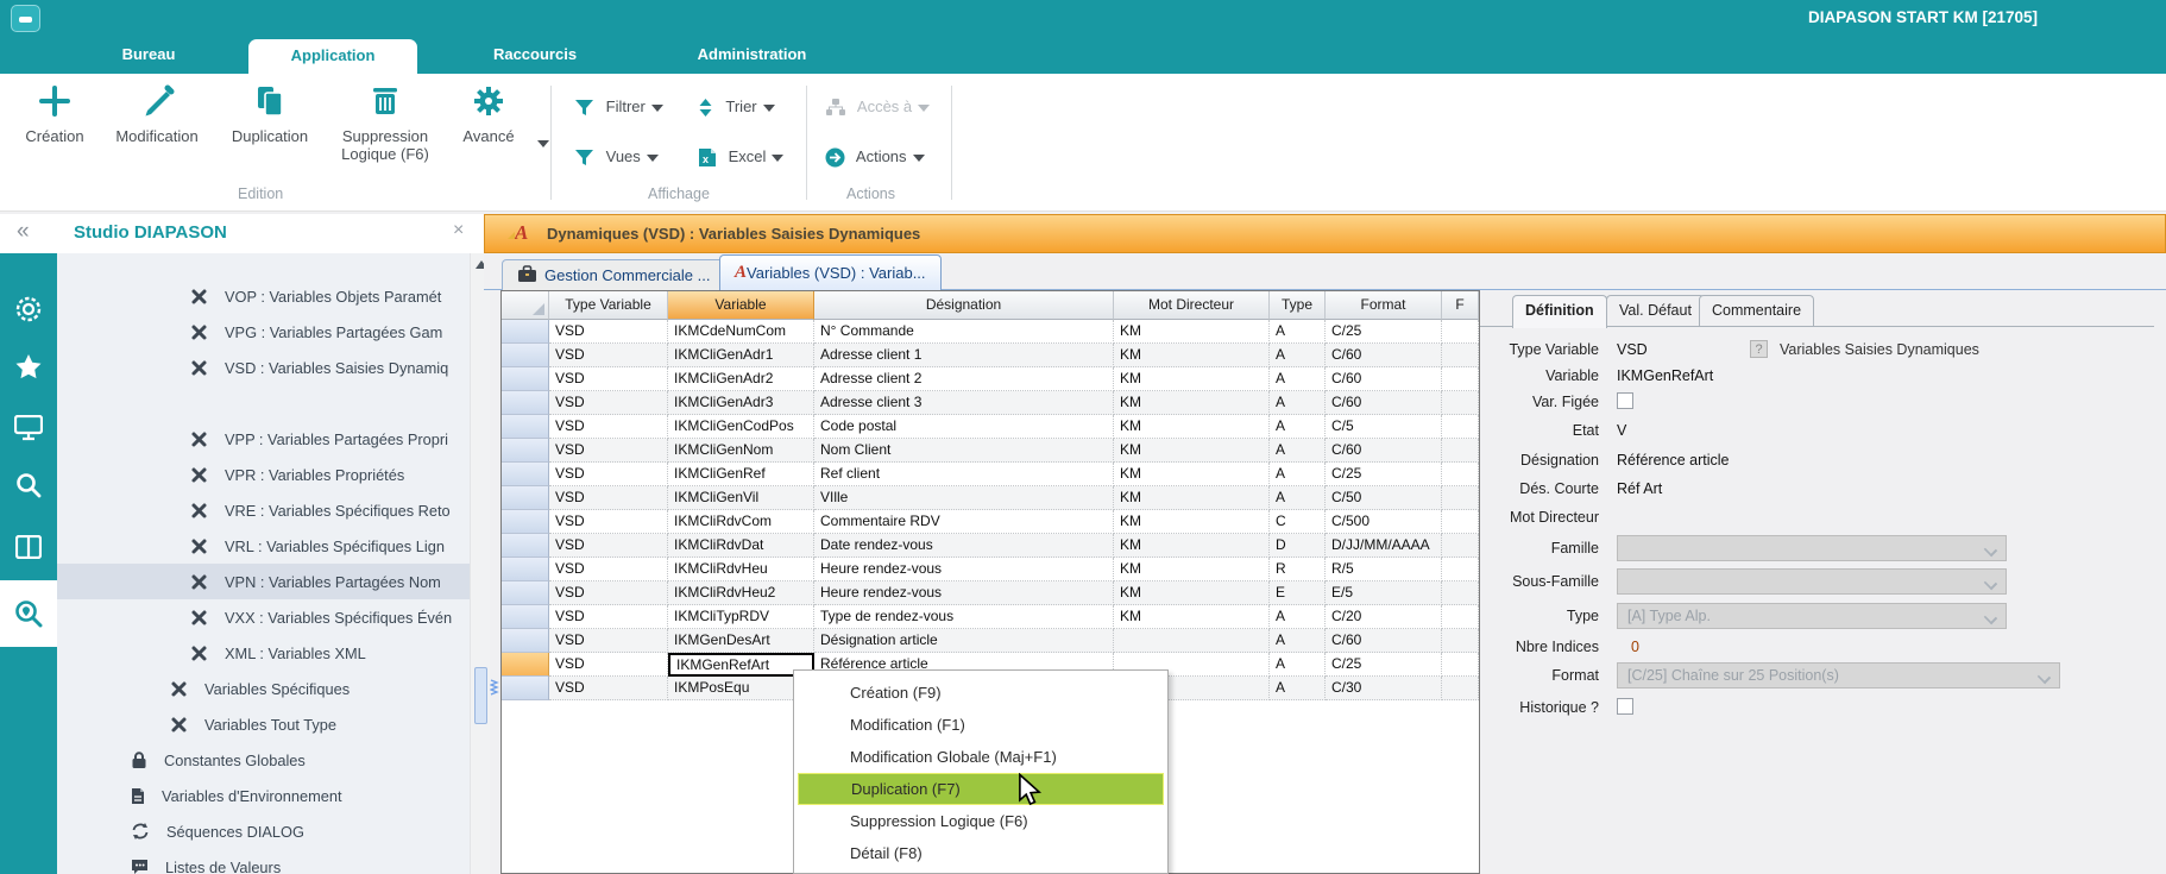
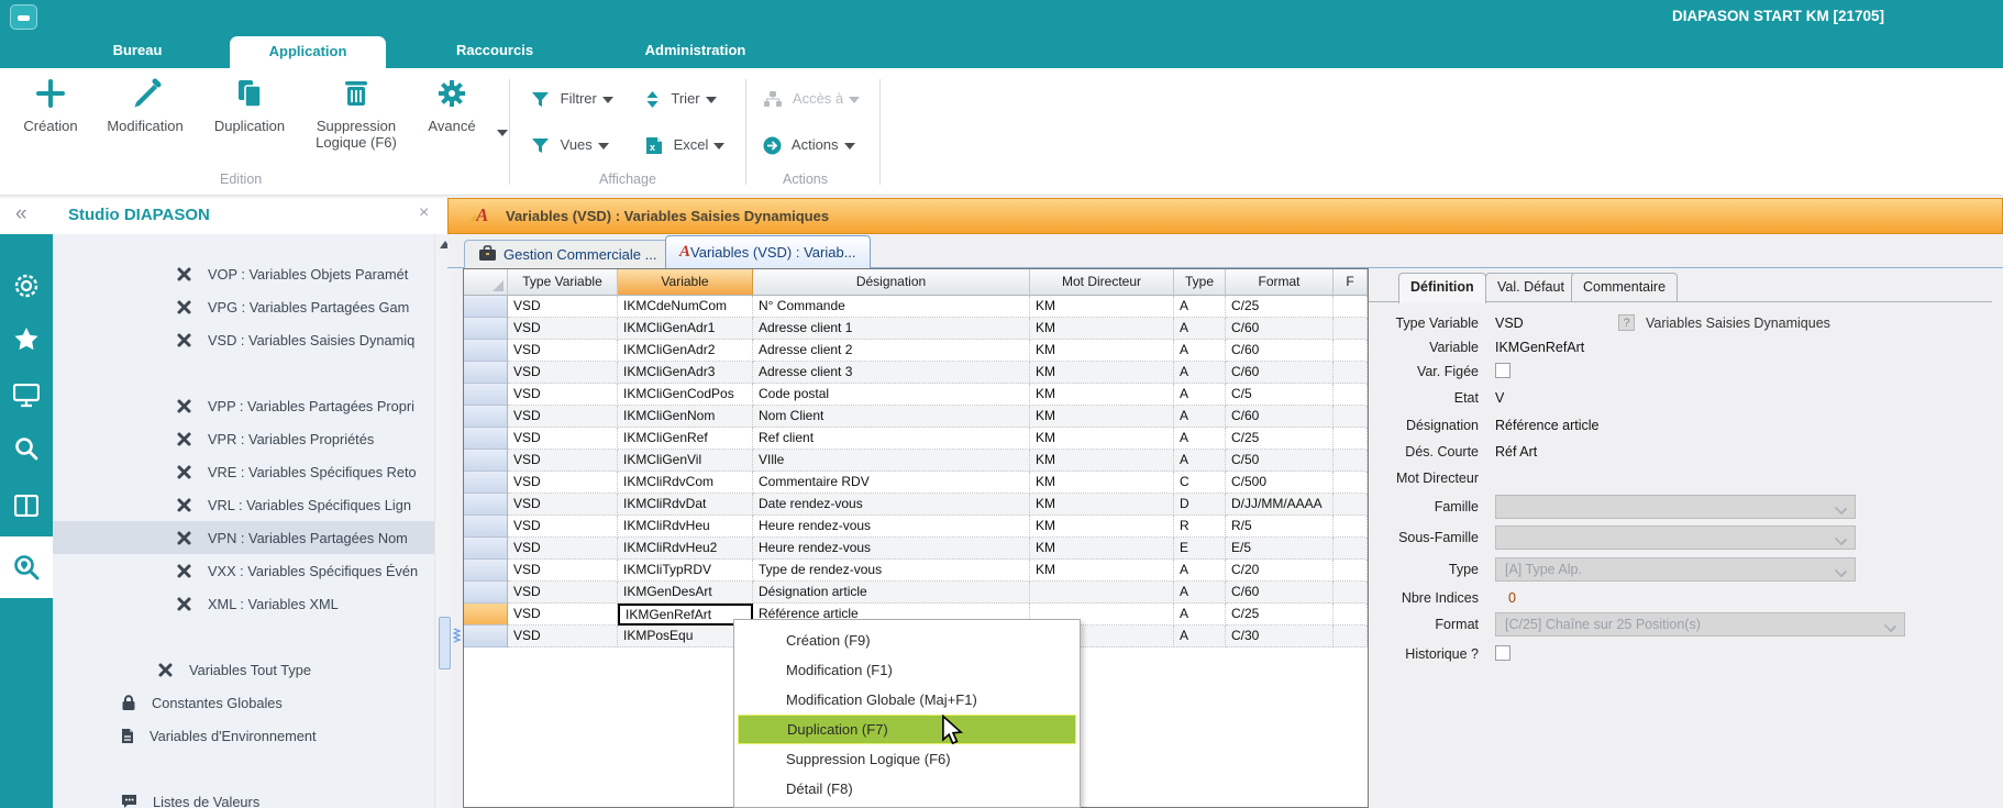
  DIAPASON START KM [21705]
  Bureau
  Application
  Raccourcis
  Administration
  Création
  Modification
  Duplication
  Suppression Logique (F6)
  Avancé
  Edition
  Filtrer
  Trier
  Vues
  x
  Excel
  Affichage
  Accès à
  Actions
  Actions
  «
  Studio DIAPASON
  ×
  VOP : Variables Objets Paramét
  VPG : Variables Partagées Gam
  VSD : Variables Saisies Dynamiq
  VPP : Variables Partagées Propri
  VPR : Variables Propriétés
  VRE : Variables Spécifiques Reto
  VRL : Variables Spécifiques Lign
  VPN : Variables Partagées Nom
  VXX : Variables Spécifiques Évén
  XML : Variables XML
- Variables Spécifiques
  Variables Tout Type
  Constantes Globales
  Variables d'Environnement
- Séquences DIALOG
  Listes de Valeurs
  A
- Dynamiques (VSD) : Variables Saisies Dynamiques
+ Variables (VSD) : Variables Saisies Dynamiques
  Gestion Commerciale ...
  A
  Variables (VSD) : Variab...
  Type Variable
  Variable
  Désignation
  Mot Directeur
  Type
  Format
  F
  VSD
  IKMCdeNumCom
  N° Commande
  KM
  A
  C/25
  VSD
  IKMCliGenAdr1
  Adresse client 1
  KM
  A
  C/60
  VSD
  IKMCliGenAdr2
  Adresse client 2
  KM
  A
  C/60
  VSD
  IKMCliGenAdr3
  Adresse client 3
  KM
  A
  C/60
  VSD
  IKMCliGenCodPos
  Code postal
  KM
  A
  C/5
  VSD
  IKMCliGenNom
  Nom Client
  KM
  A
  C/60
  VSD
  IKMCliGenRef
  Ref client
  KM
  A
  C/25
  VSD
  IKMCliGenVil
  VIlle
  KM
  A
  C/50
  VSD
  IKMCliRdvCom
  Commentaire RDV
  KM
  C
  C/500
  VSD
  IKMCliRdvDat
  Date rendez-vous
  KM
  D
  D/JJ/MM/AAAA
  VSD
  IKMCliRdvHeu
  Heure rendez-vous
  KM
  R
  R/5
  VSD
  IKMCliRdvHeu2
  Heure rendez-vous
  KM
  E
  E/5
  VSD
  IKMCliTypRDV
  Type de rendez-vous
  KM
  A
  C/20
  VSD
  IKMGenDesArt
  Désignation article
  A
  C/60
  VSD
  IKMGenRefArt
  Référence article
  A
  C/25
  VSD
  IKMPosEqu
  A
  C/30
  Création (F9)
  Modification (F1)
  Modification Globale (Maj+F1)
  Duplication (F7)
  Suppression Logique (F6)
  Détail (F8)
  Définition
  Val. Défaut
  Commentaire
  Type Variable
  VSD
  ?
  Variables Saisies Dynamiques
  Variable
  IKMGenRefArt
  Var. Figée
  Etat
  V
  Désignation
  Référence article
  Dés. Courte
  Réf Art
  Mot Directeur
  Famille
  Sous-Famille
  Type
  [A] Type Alp.
  Nbre Indices
  0
  Format
  [C/25] Chaîne sur 25 Position(s)
  Historique ?
